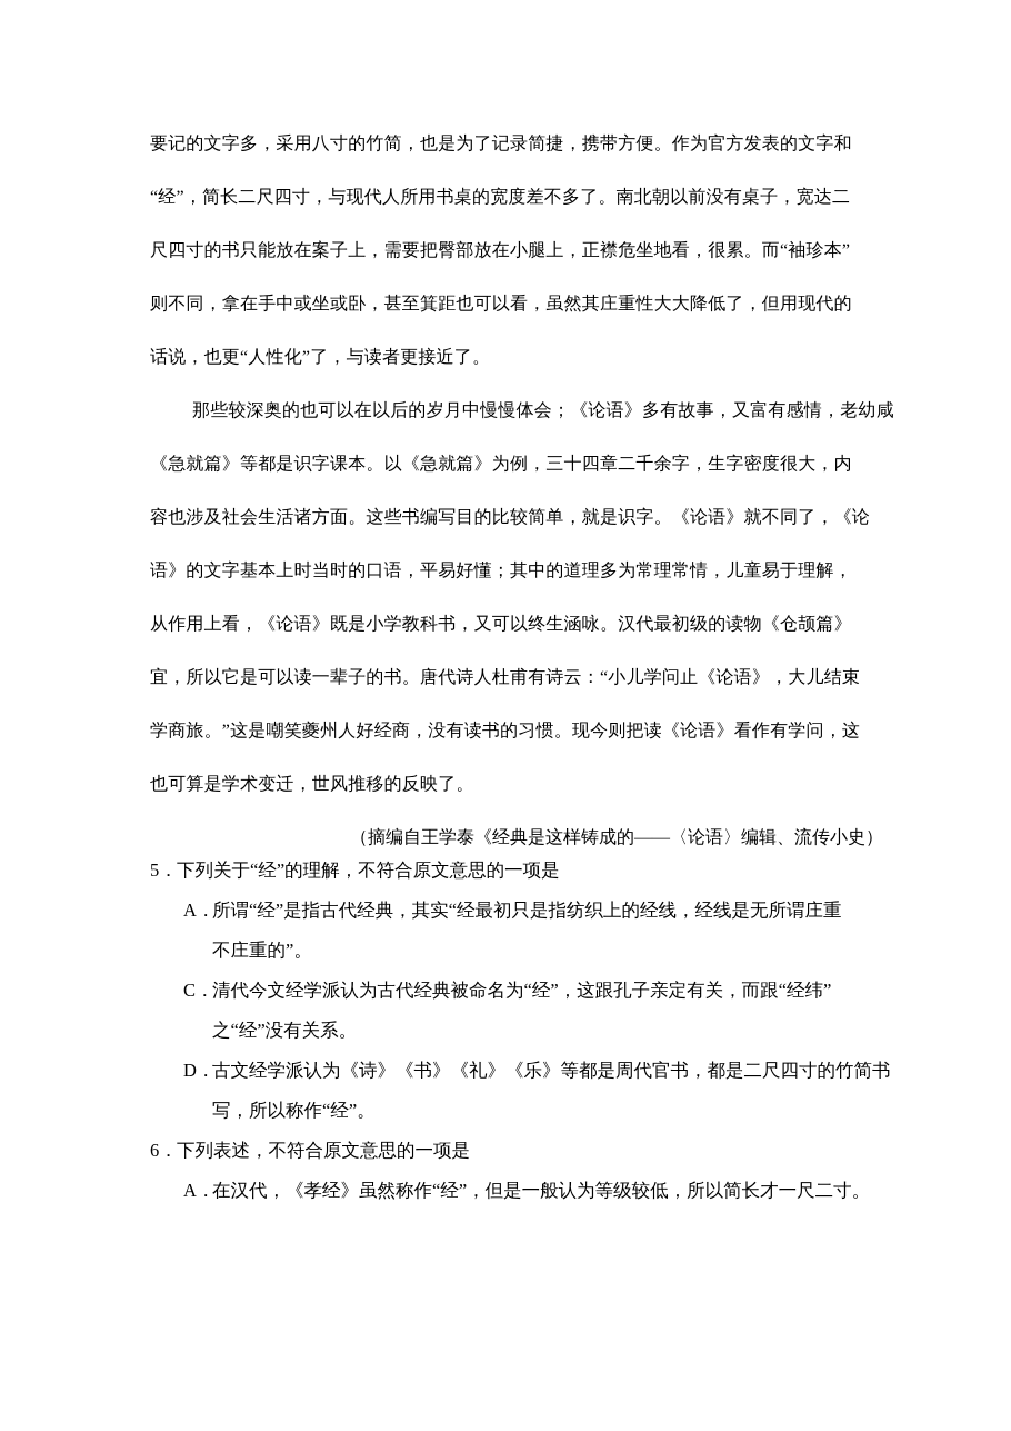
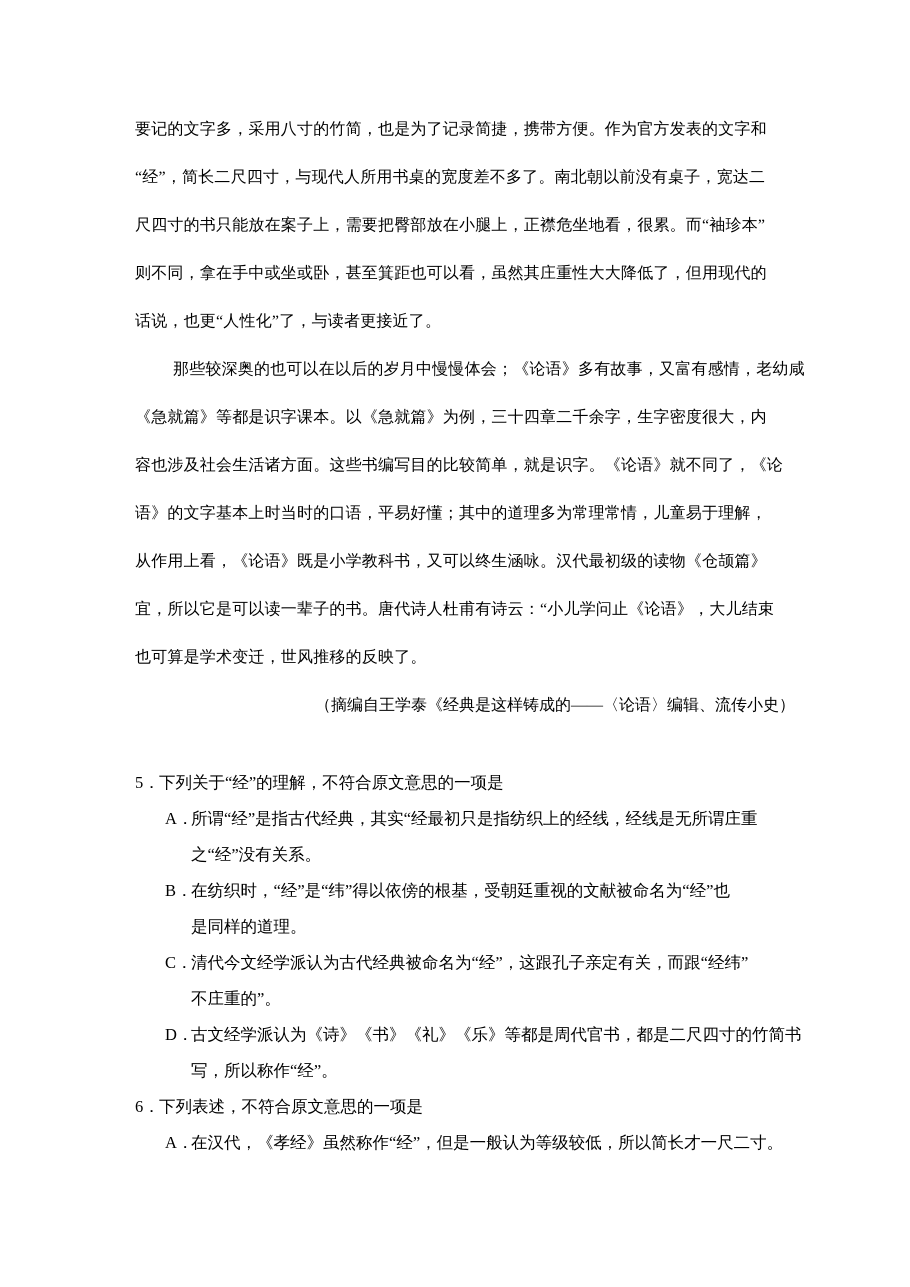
  要记的文字多，采用八寸的竹简，也是为了记录简捷，携带方便。作为官方发表的文字和
  “经”，简长二尺四寸，与现代人所用书桌的宽度差不多了。南北朝以前没有桌子，宽达二
  尺四寸的书只能放在案子上，需要把臀部放在小腿上，正襟危坐地看，很累。而“袖珍本”
  则不同，拿在手中或坐或卧，甚至箕距也可以看，虽然其庄重性大大降低了，但用现代的
  话说，也更“人性化”了，与读者更接近了。
  那些较深奥的也可以在以后的岁月中慢慢体会；《论语》多有故事，又富有感情，老幼咸
  《急就篇》等都是识字课本。以《急就篇》为例，三十四章二千余字，生字密度很大，内
  容也涉及社会生活诸方面。这些书编写目的比较简单，就是识字。《论语》就不同了，《论
  语》的文字基本上时当时的口语，平易好懂；其中的道理多为常理常情，儿童易于理解，
  从作用上看，《论语》既是小学教科书，又可以终生涵咏。汉代最初级的读物《仓颉篇》
  宜，所以它是可以读一辈子的书。唐代诗人杜甫有诗云：“小儿学问止《论语》，大儿结束
- 学商旅。”这是嘲笑夔州人好经商，没有读书的习惯。现今则把读《论语》看作有学问，这
  也可算是学术变迁，世风推移的反映了。
  （摘编自王学泰《经典是这样铸成的——〈论语〉编辑、流传小史）
  5．下列关于“经”的理解，不符合原文意思的一项是
  A．所谓“经”是指古代经典，其实“经最初只是指纺织上的经线，经线是无所谓庄重
- 不庄重的”。
+ 之“经”没有关系。
+ B．在纺织时，“经”是“纬”得以依傍的根基，受朝廷重视的文献被命名为“经”也
+ 是同样的道理。
  C．清代今文经学派认为古代经典被命名为“经”，这跟孔子亲定有关，而跟“经纬”
- 之“经”没有关系。
+ 不庄重的”。
  D．古文经学派认为《诗》《书》《礼》《乐》等都是周代官书，都是二尺四寸的竹简书
  写，所以称作“经”。
  6．下列表述，不符合原文意思的一项是
  A．在汉代，《孝经》虽然称作“经”，但是一般认为等级较低，所以简长才一尺二寸。
